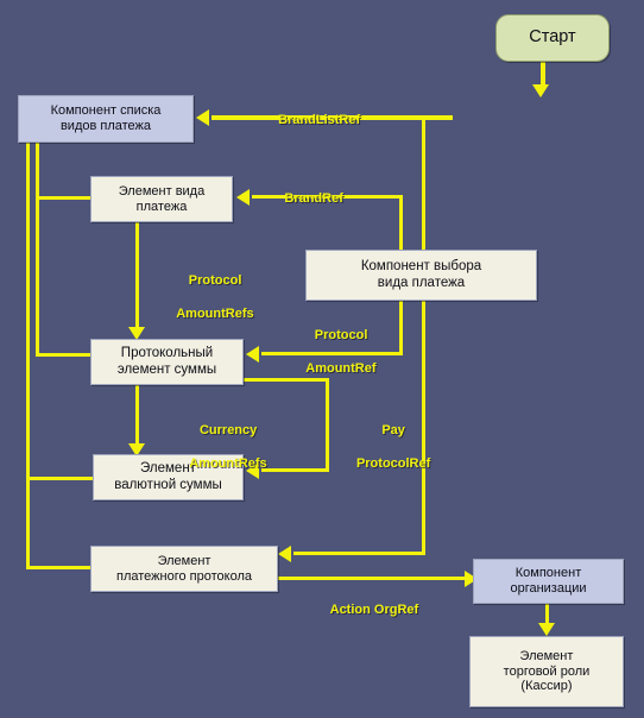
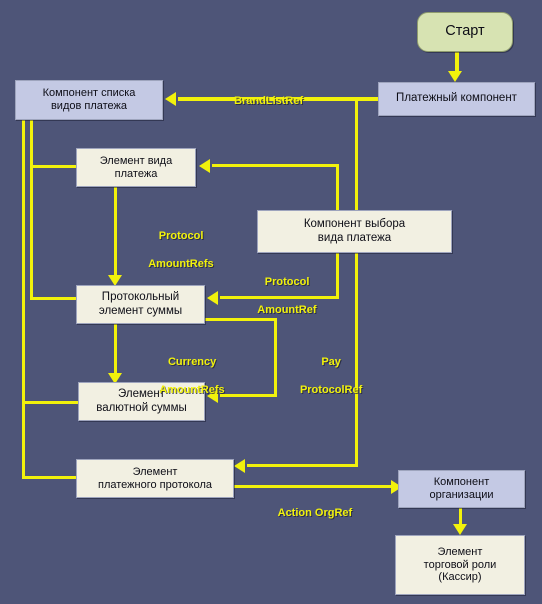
  Старт
+ Платежный компонент
  Компонент списка
  видов платежа
  Элемент вида
  платежа
  Компонент выбора
  вида платежа
  Протокольный
  элемент суммы
  Элемент
  валютной суммы
  Элемент
  платежного протокола
  Компонент
  организации
  Элемент
  торговой роли
  (Кассир)
  BrandListRef
- BrandRef
  Protocol
  AmountRefs
  Protocol
  AmountRef
  Currency
  AmountRefs
  Pay
  ProtocolRef
  Action OrgRef
